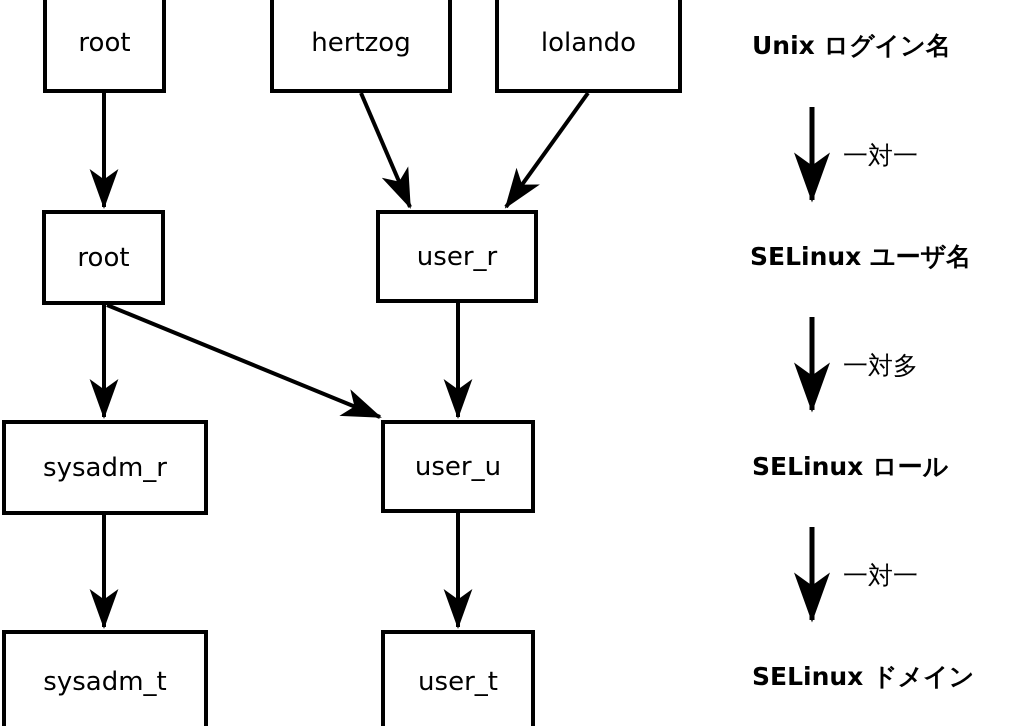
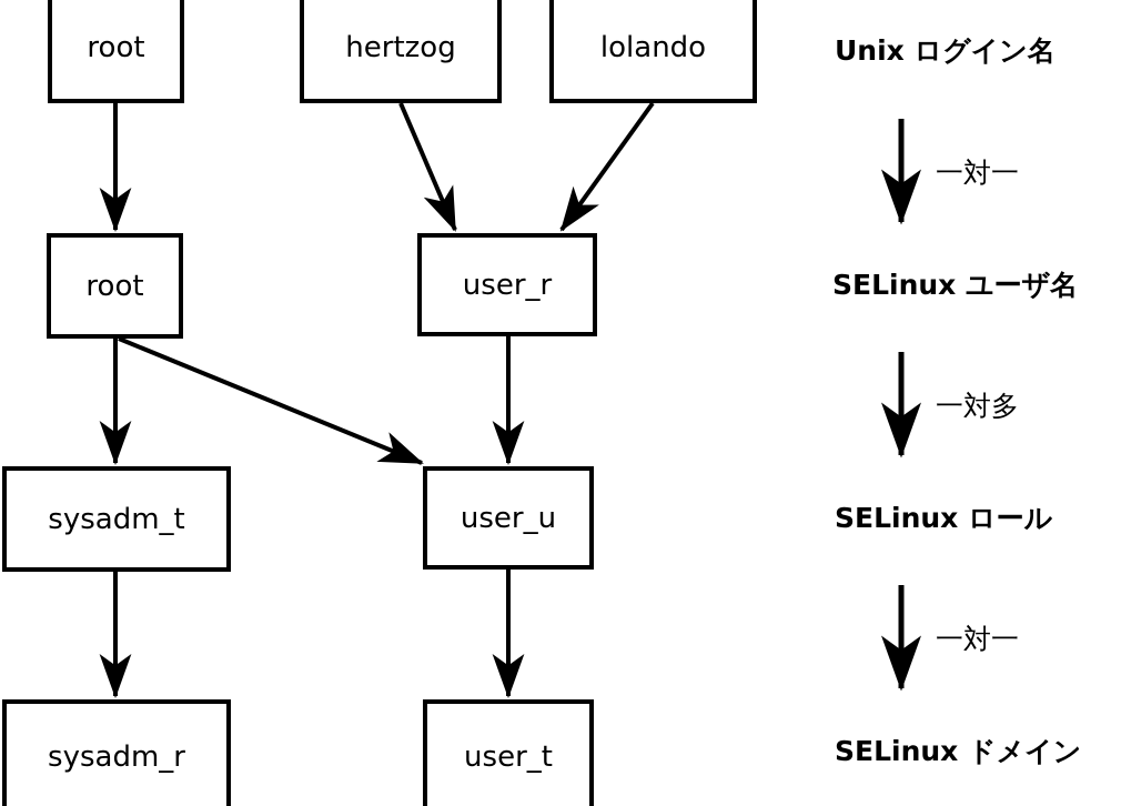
  root
  hertzog
  lolando
  root
  user_r
- sysadm_r
+ sysadm_t
  user_u
- sysadm_t
+ sysadm_r
  user_t
  Unix ログイン名
  SELinux ユーザ名
  SELinux ロール
  SELinux ドメイン
  一対一
  一対多
  一対一
